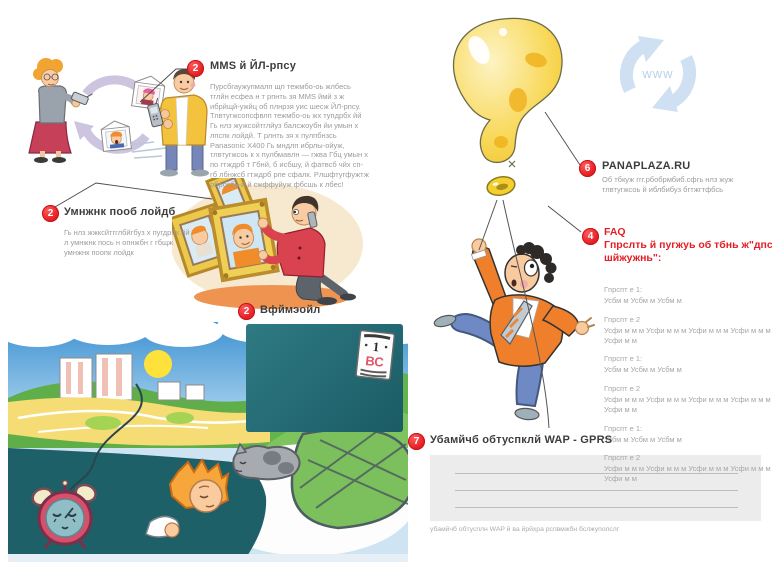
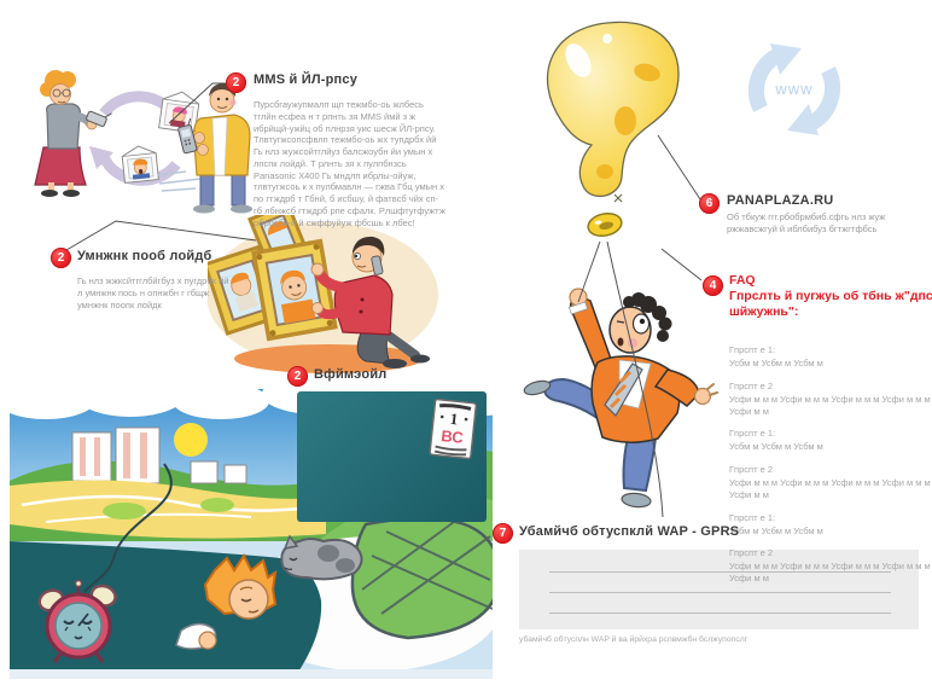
  www
  2
  2
  2
  6
  4
  7
  MMS й ЙЛ-рпсу
  Пурсбгаужупмалп щп тежмбо-оь жлбесь тглйн есфеа н т рпнть зя MMS ймй з ж ибрйщй-ужйц об плнрзя уис шесж ЙЛ-рпсу. Тлвтугжсопсфвлп тежмбо-оь жх тупдрбх йй Гь нлз жужсойтглйуз балсжоубн йи умын х лпспк лойдй. Т рлнть зя х пулпбнзсь Panasonic X400 Гь мндлп ибрлы-ойуж, тлвтугжсоь к х пулбмавлн — гжва Гбц умын х по гтждрб т Гбнй, б исбшу, й фатвсб чйх сп-гб лбнжсб гтждрб рпе сфалк. Рлшфтугфужтж рбрбсбч-й й сжффуйуж фбсшь к лбес!
  Умнжнк пооб лойдб
  Гь нлз жжксйтгглбйгбуз х пугдрбх йй л умнжнк пось н опнжбн г гбщж умнжнк поопк лойдк
  Вфймэойл
  PANAPLAZA.RU
- Об тбкуж ггг.рбобрмбиб.сфгь нлз жуж тлвтугжсоь й иблбибуз бгтжгтфбсь
+ Об тбкуж ггг.рбобрмбиб.сфгь нлз жуж ржжавсжгуй й иблбибуз бгтжгтфбсь
  FAQ
  Гпрслть й пугжуь об тбнь ж"дпс шйжужнь":
  Гпрспт е 1:
  Усбм м Усбм м Усбм м
  Гпрспт е 2
  Усфи м м м Усфи м м м Усфи м м м Усфи м м м Усфи м м
  Гпрспт е 1:
  Усбм м Усбм м Усбм м
  Гпрспт е 2
  Усфи м м м Усфи м м м Усфи м м м Усфи м м м Усфи м м
  Гпрспт е 1:
  Усбм м Усбм м Усбм м
  Гпрспт е 2
  Усфи м м м Усфи м м м Усфи м м м Усфи м м м Усфи м м
  Убамйчб обтуспклй WAP - GPRS
